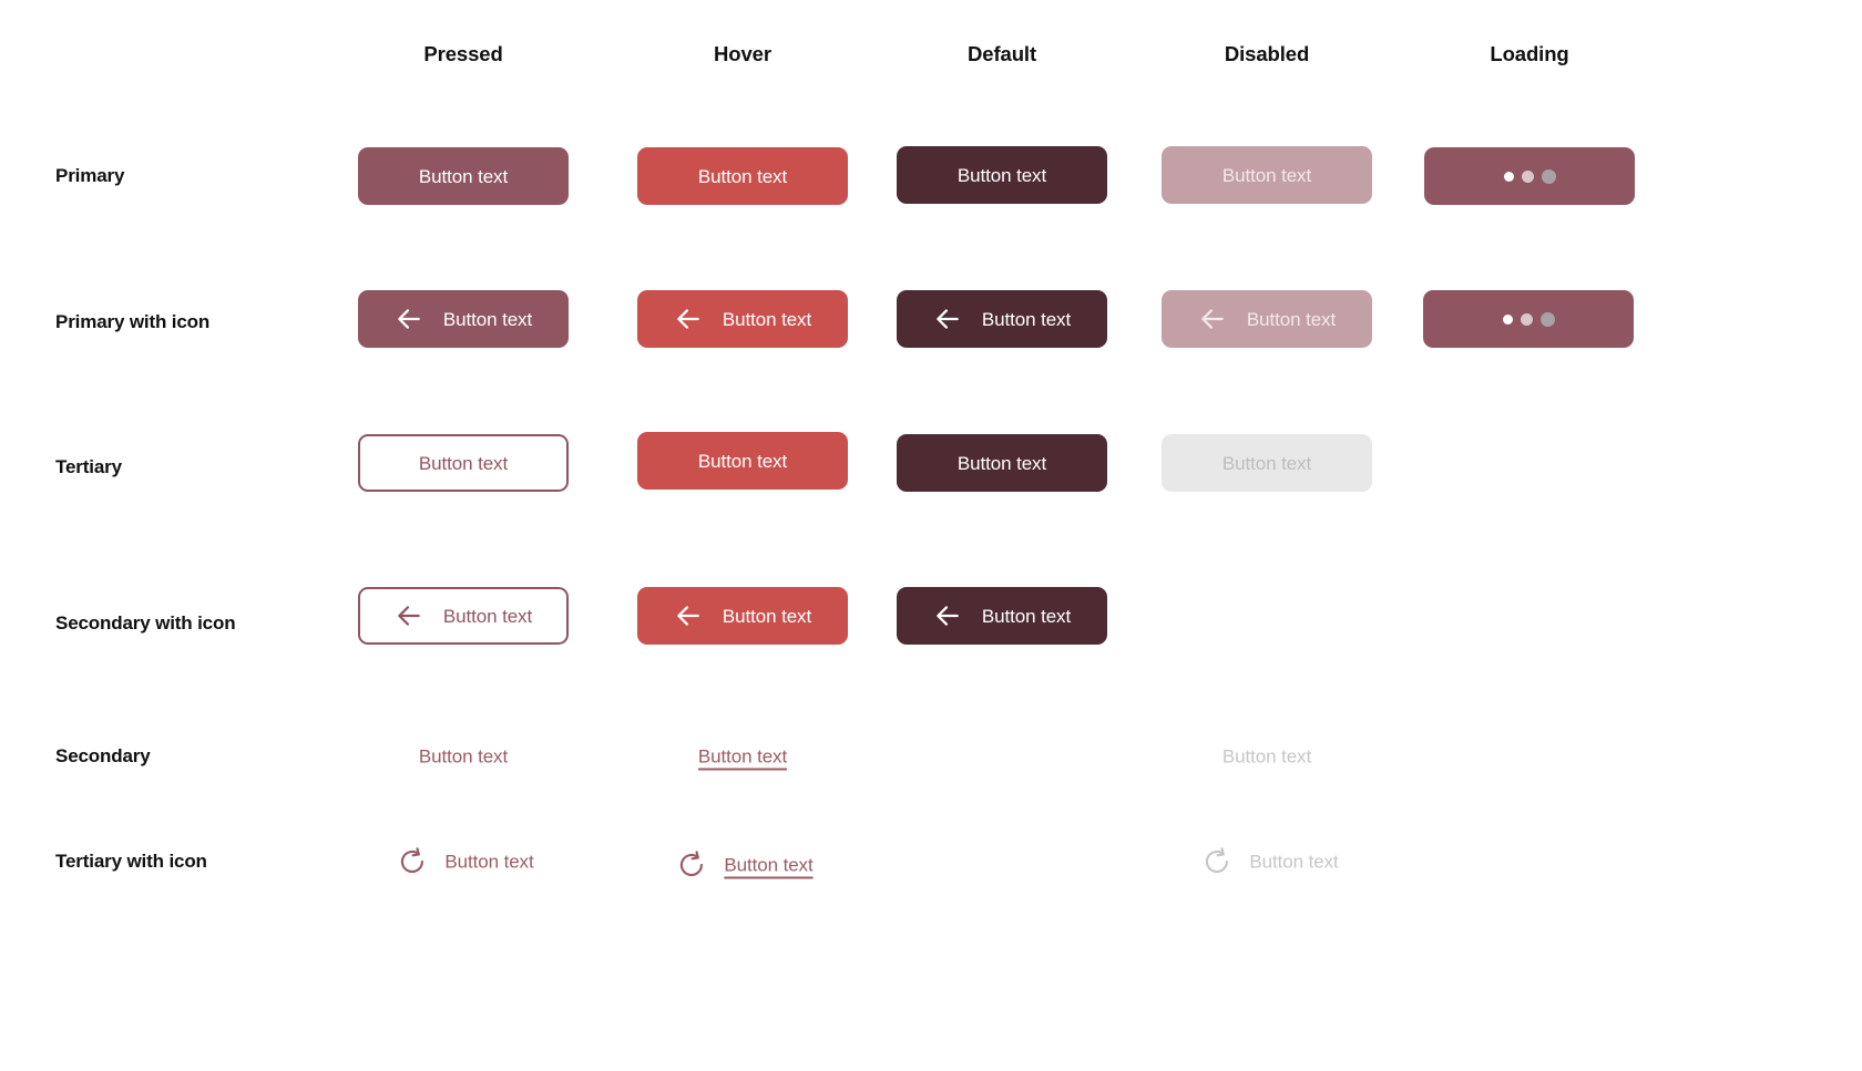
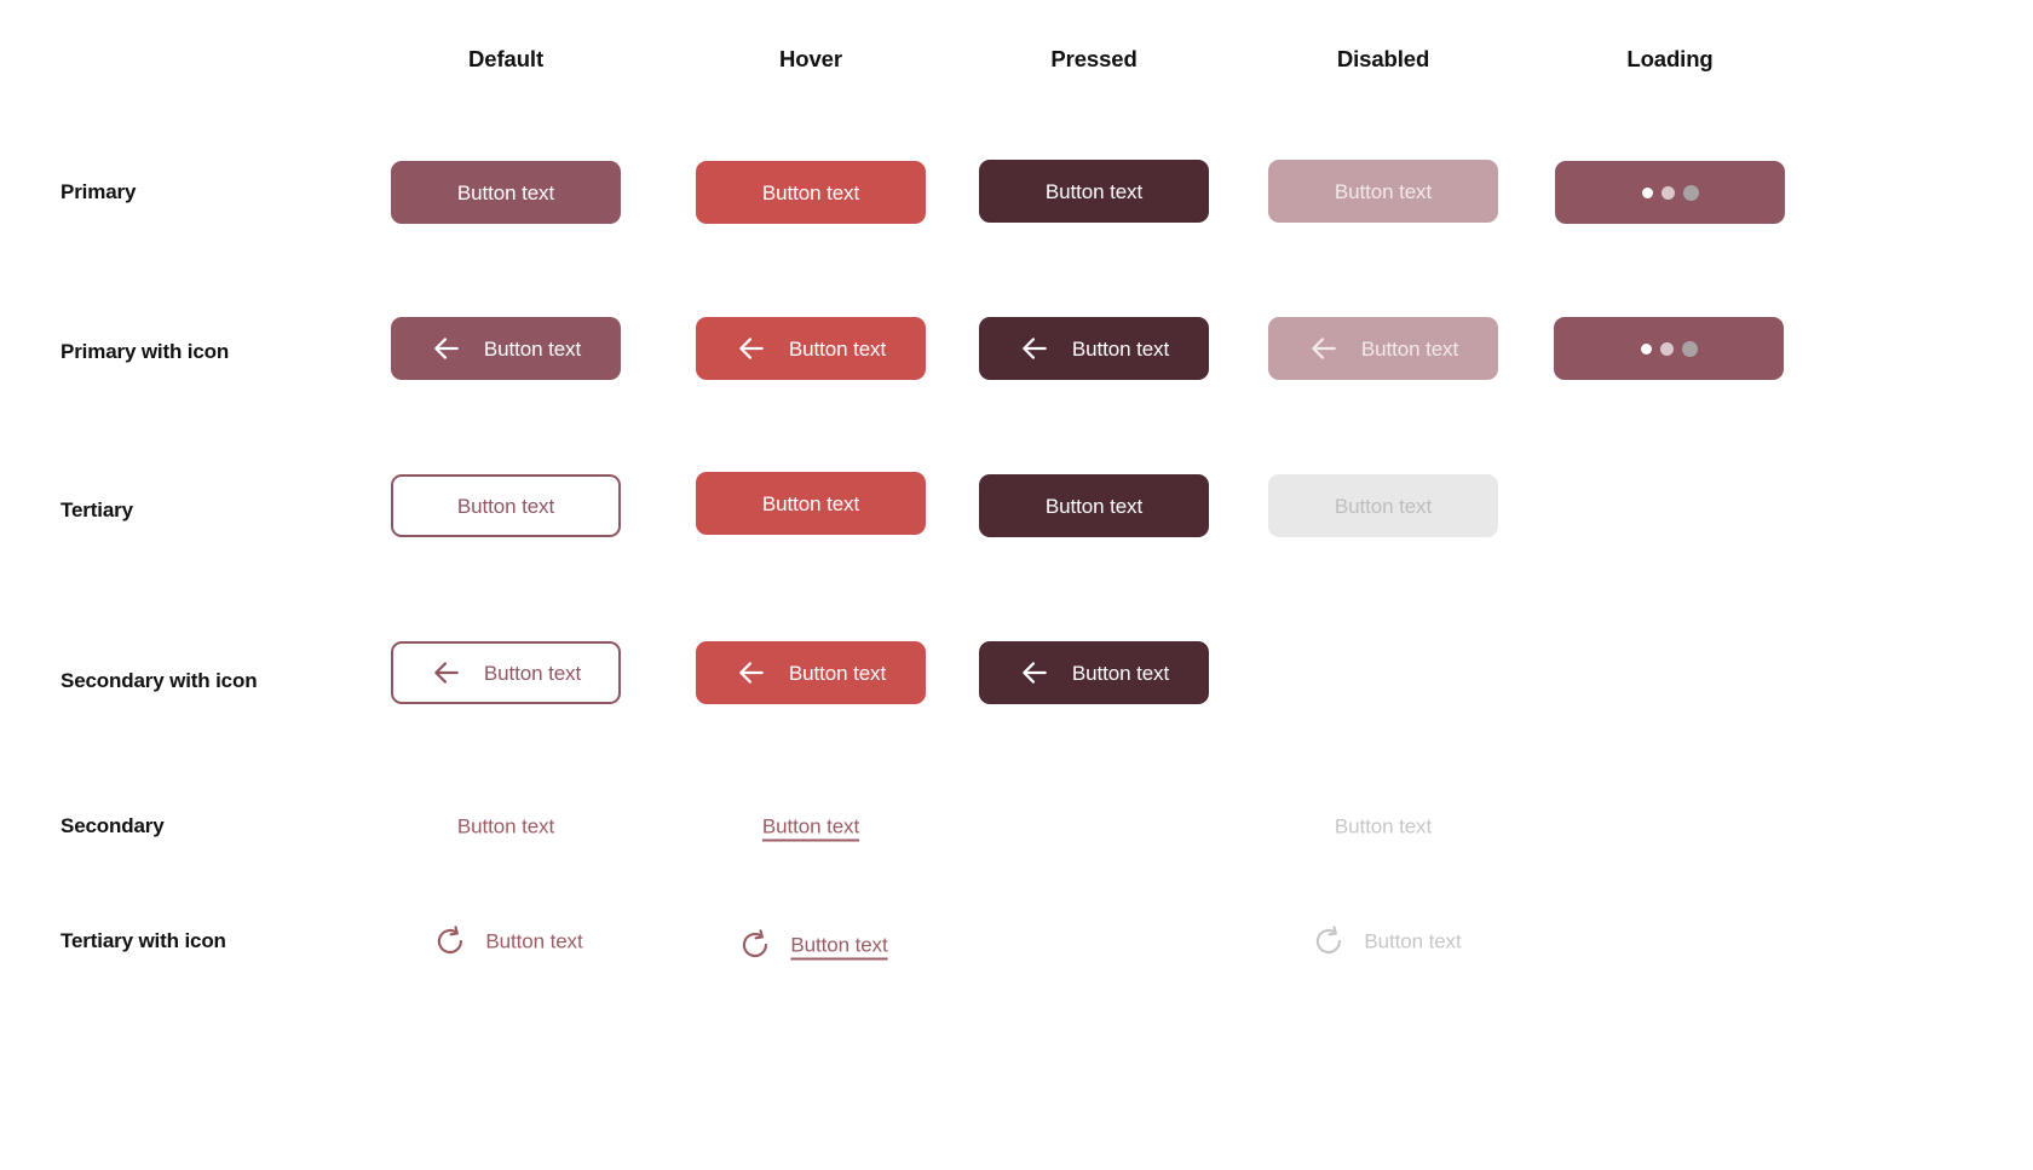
- Pressed
+ Default
  Hover
- Default
+ Pressed
  Disabled
  Loading
  Primary
  Primary with icon
  Tertiary
  Secondary with icon
  Secondary
  Tertiary with icon
  Button text
  Button text
  Button text
  Button text
  Button text
  Button text
  Button text
  Button text
  Button text
  Button text
  Button text
  Button text
  Button text
  Button text
  Button text
  Button text
  Button text
  Button text
  Button text
  Button text
  Button text
